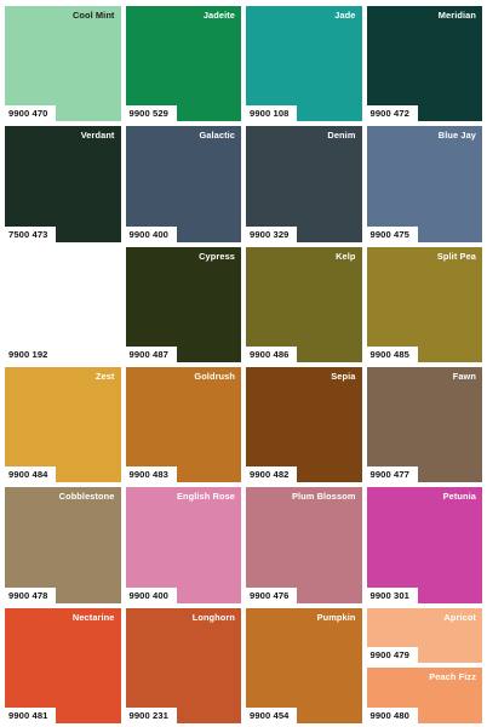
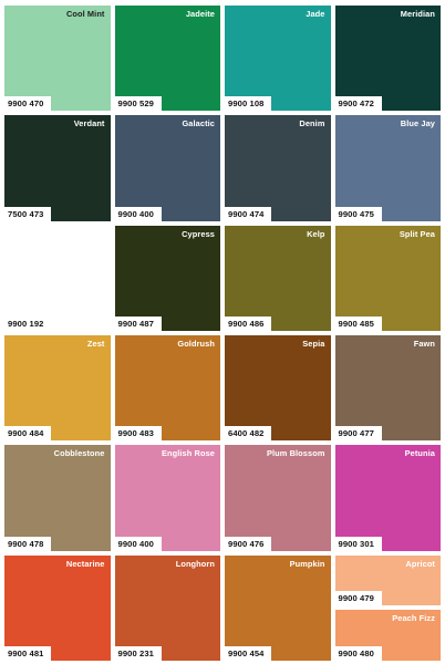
  Cool Mint
  9900 470
  Jadeite
  9900 529
  Jade
  9900 108
  Meridian
  9900 472
  Verdant
  7500 473
  Galactic
  9900 400
  Denim
- 9900 329
+ 9900 474
  Blue Jay
  9900 475
  9900 192
  Cypress
  9900 487
  Kelp
  9900 486
  Split Pea
  9900 485
  Zest
  9900 484
  Goldrush
  9900 483
  Sepia
- 9900 482
+ 6400 482
  Fawn
  9900 477
  Cobblestone
  9900 478
  English Rose
  9900 400
  Plum Blossom
  9900 476
  Petunia
  9900 301
  Nectarine
  9900 481
  Longhorn
  9900 231
  Pumpkin
  9900 454
  Apricot
  9900 479
  Peach Fizz
  9900 480
